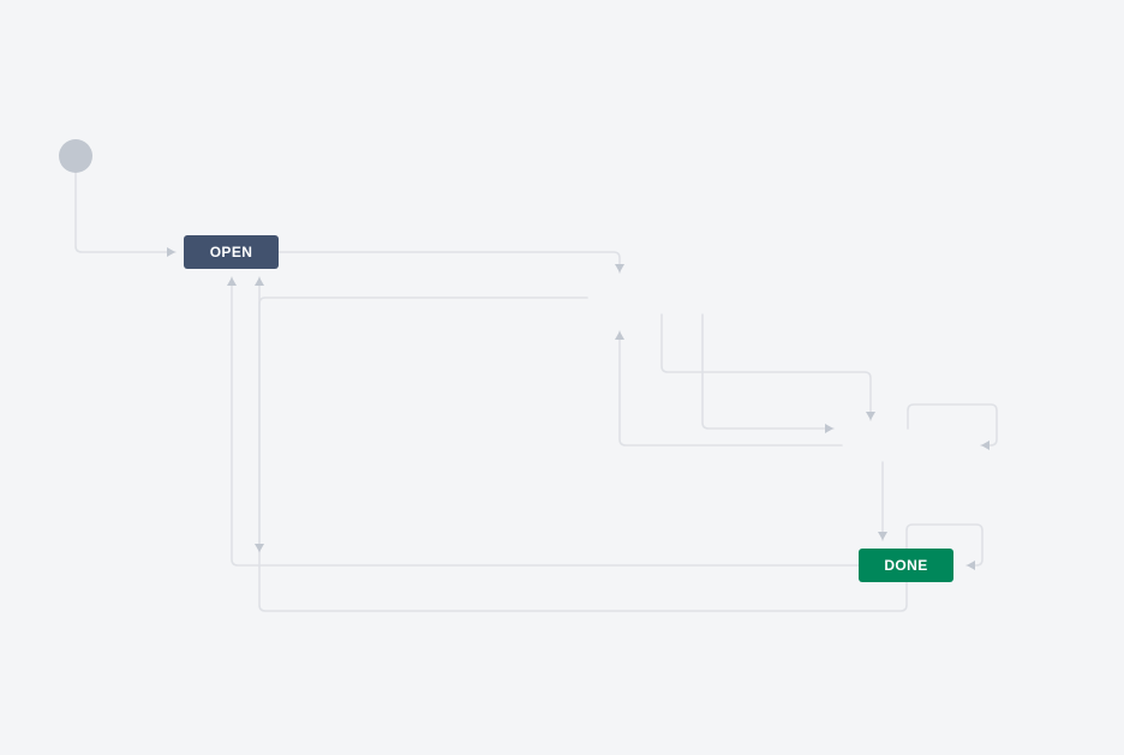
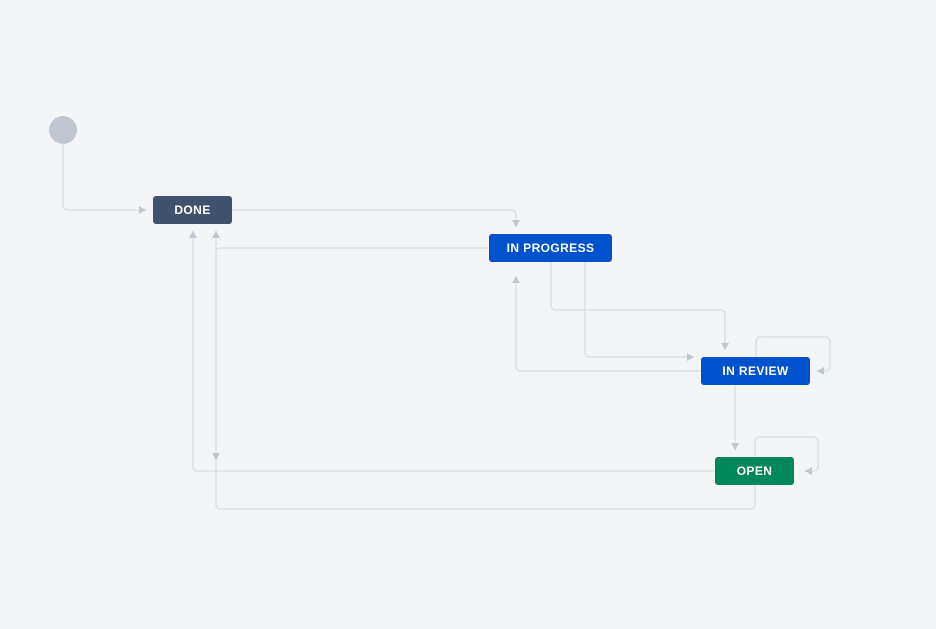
- OPEN
+ DONE
+ IN PROGRESS
+ IN REVIEW
- DONE
+ OPEN
